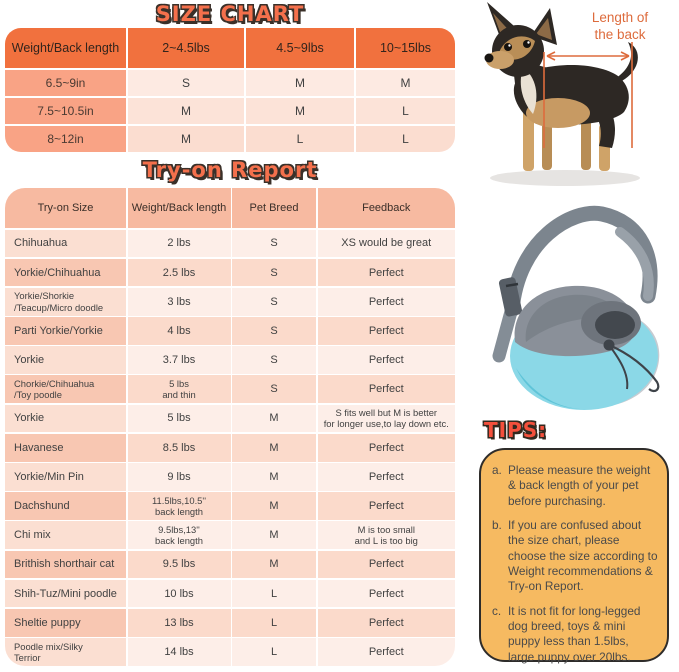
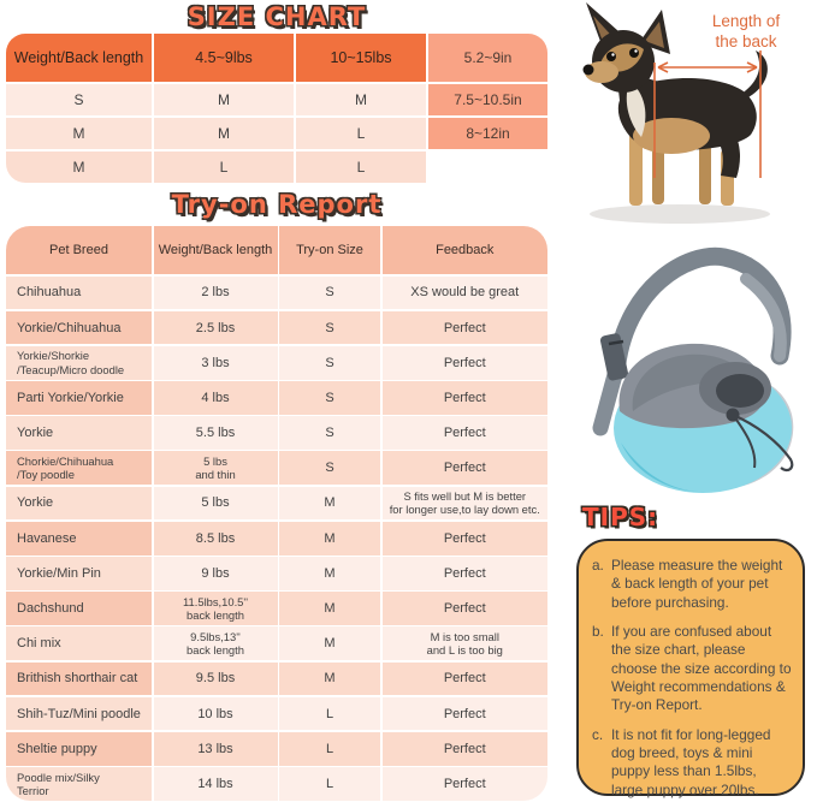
  SIZE CHART
  Weight/Back length
- 2~4.5lbs
  4.5~9lbs
  10~15lbs
- 6.5~9in
+ 5.2~9in
  S
  M
  M
  7.5~10.5in
  M
  M
  L
  8~12in
  M
  L
  L
  Try-on Report
- Try-on Size
+ Pet Breed
  Weight/Back length
- Pet Breed
+ Try-on Size
  Feedback
  Chihuahua
  2 lbs
  S
  XS would be great
  Yorkie/Chihuahua
  2.5 lbs
  S
  Perfect
  Yorkie/Shorkie
  /Teacup/Micro doodle
  3 lbs
  S
  Perfect
  Parti Yorkie/Yorkie
  4 lbs
  S
  Perfect
  Yorkie
- 3.7 lbs
+ 5.5 lbs
  S
  Perfect
  Chorkie/Chihuahua
  /Toy poodle
  5 lbs
  and thin
  S
  Perfect
  Yorkie
  5 lbs
  M
  S fits well but M is better
  for longer use,to lay down etc.
  Havanese
  8.5 lbs
  M
  Perfect
  Yorkie/Min Pin
  9 lbs
  M
  Perfect
  Dachshund
  11.5lbs,10.5''
  back length
  M
  Perfect
  Chi mix
  9.5lbs,13''
  back length
  M
  M is too small
  and L is too big
  Brithish shorthair cat
  9.5 lbs
  M
  Perfect
  Shih-Tuz/Mini poodle
  10 lbs
  L
  Perfect
  Sheltie puppy
  13 lbs
  L
  Perfect
  Poodle mix/Silky
  Terrior
  14 lbs
  L
  Perfect
  Length of
  the back
  TIPS:
  a.
  Please measure the weight & back length of your pet before purchasing.
  b.
  If you are confused about the size chart, please choose the size according to Weight recommendations & Try-on Report.
  c.
  It is not fit for long-legged dog breed, toys & mini puppy less than 1.5lbs, large puppy over 20lbs.
